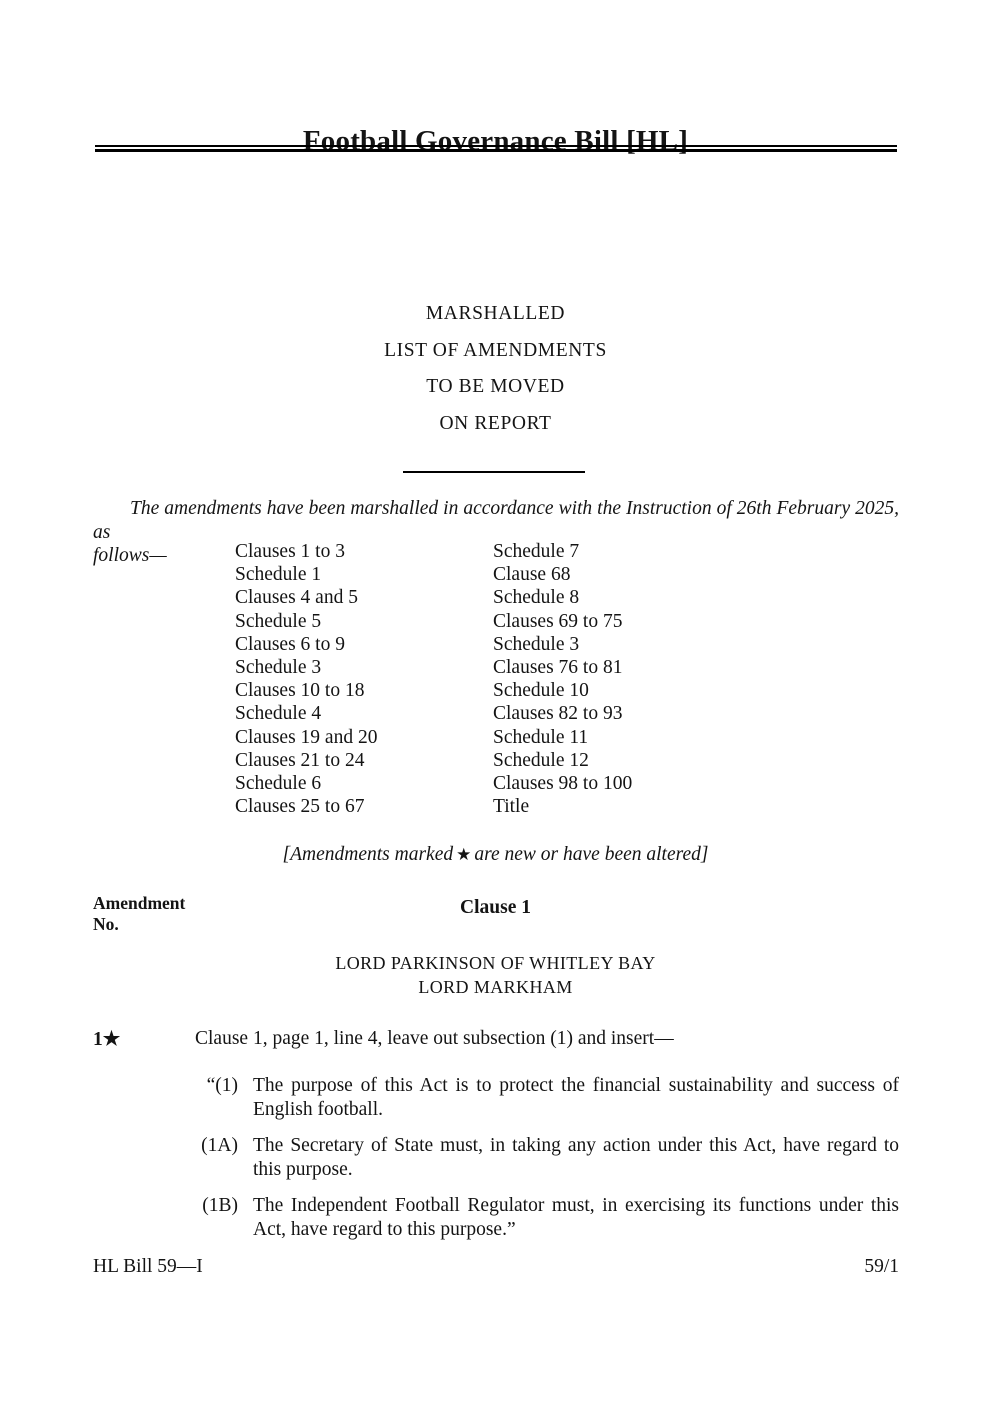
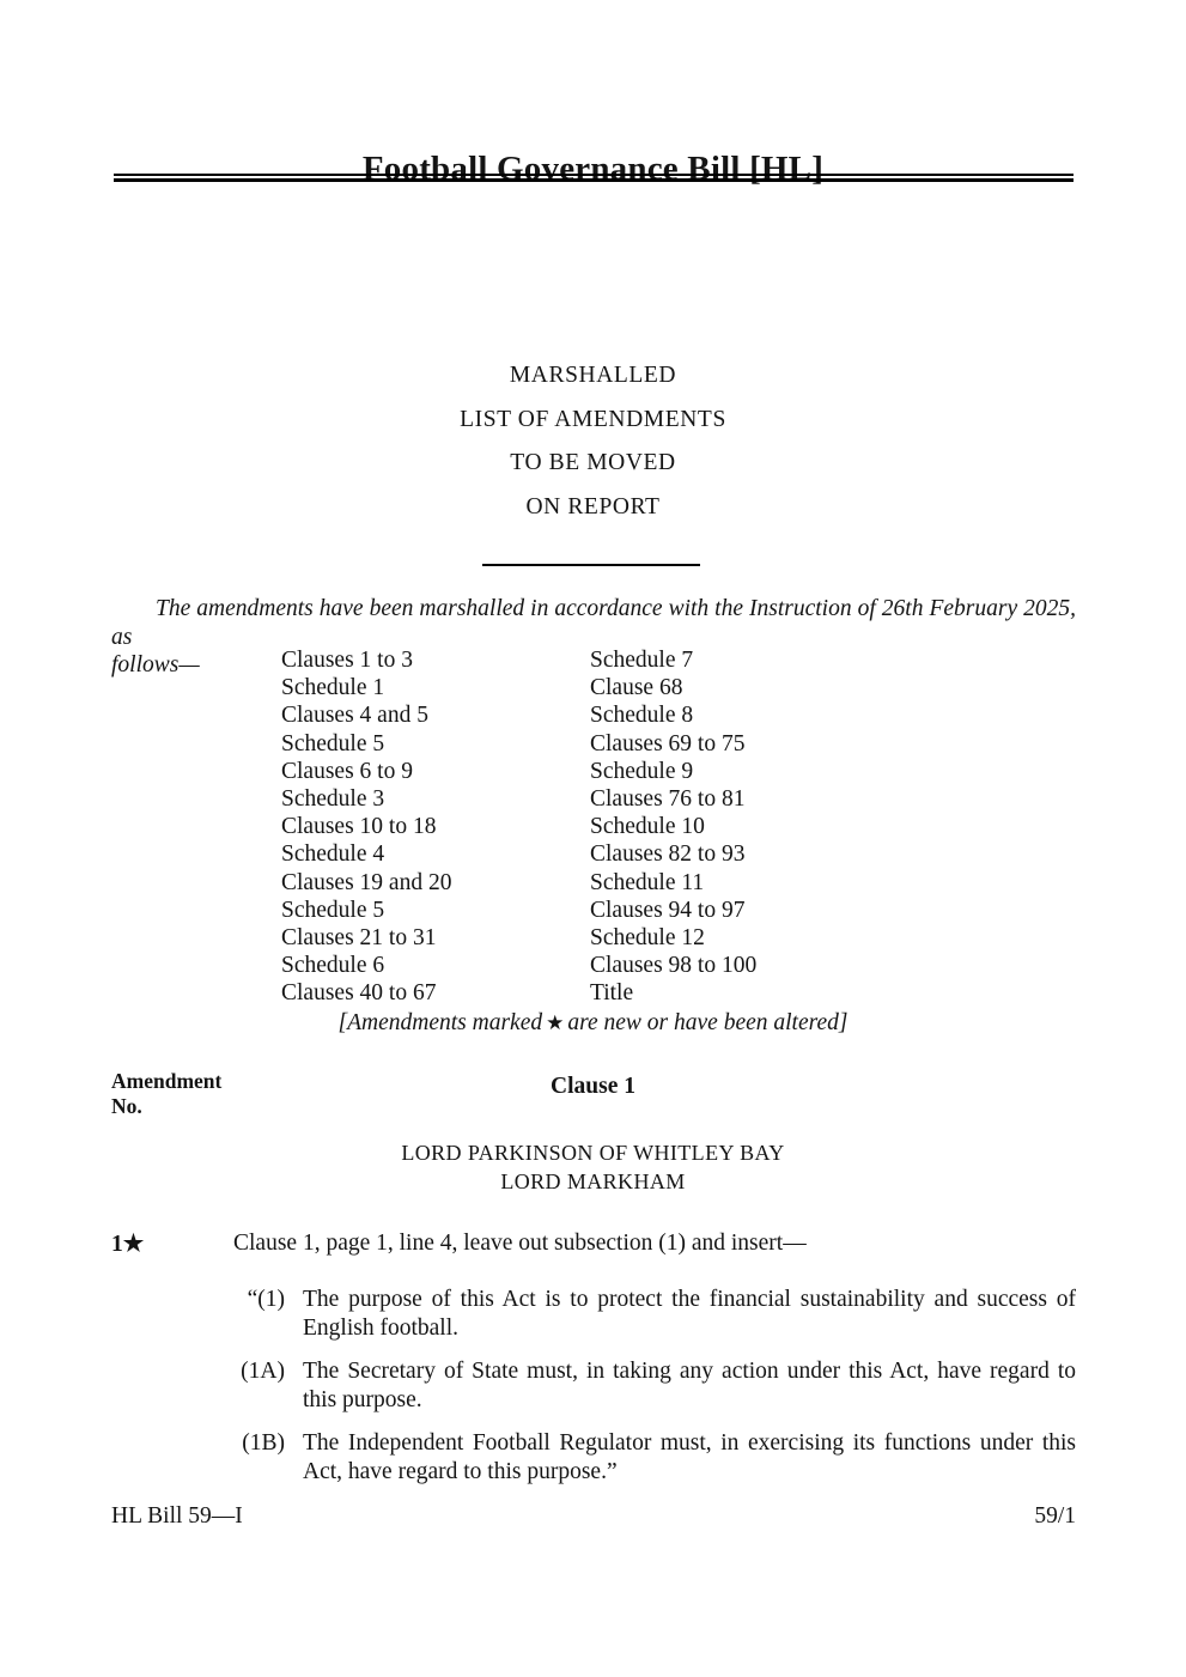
  Football Governance Bill [HL]
  MARSHALLED
  LIST OF AMENDMENTS
  TO BE MOVED
  ON REPORT
  The amendments have been marshalled in accordance with the Instruction of 26th February 2025, as
  follows—
  Clauses 1 to 3 Schedule 7
  Schedule 1 Clause 68
  Clauses 4 and 5 Schedule 8
  Schedule 5 Clauses 69 to 75
- Clauses 6 to 9 Schedule 3
+ Clauses 6 to 9 Schedule 9
  Schedule 3 Clauses 76 to 81
  Clauses 10 to 18 Schedule 10
  Schedule 4 Clauses 82 to 93
  Clauses 19 and 20 Schedule 11
+ Schedule 5 Clauses 94 to 97
- Clauses 21 to 24 Schedule 12
+ Clauses 21 to 31 Schedule 12
  Schedule 6 Clauses 98 to 100
- Clauses 25 to 67 Title
+ Clauses 40 to 67 Title
  [Amendments marked ★ are new or have been altered]
  Amendment
  No.
  Clause 1
  LORD PARKINSON OF WHITLEY BAY
  LORD MARKHAM
  1★
  Clause 1, page 1, line 4, leave out subsection (1) and insert—
  “(1)
  The purpose of this Act is to protect the financial sustainability and success of
  English football.
  (1A)
  The Secretary of State must, in taking any action under this Act, have regard to
  this purpose.
  (1B)
  The Independent Football Regulator must, in exercising its functions under this
  Act, have regard to this purpose.”
  HL Bill 59—I
  59/1
